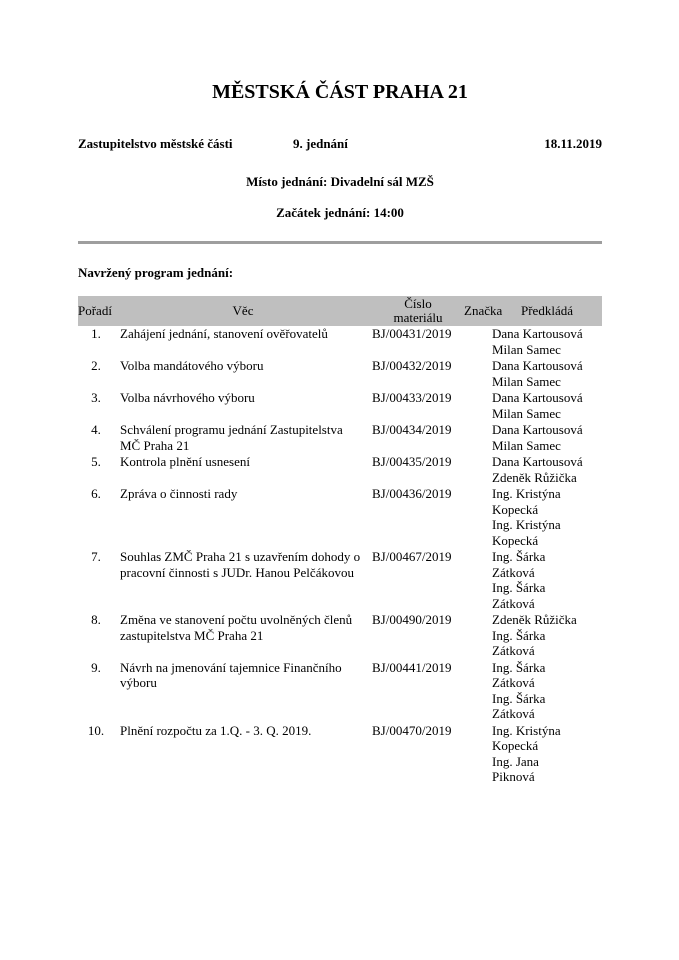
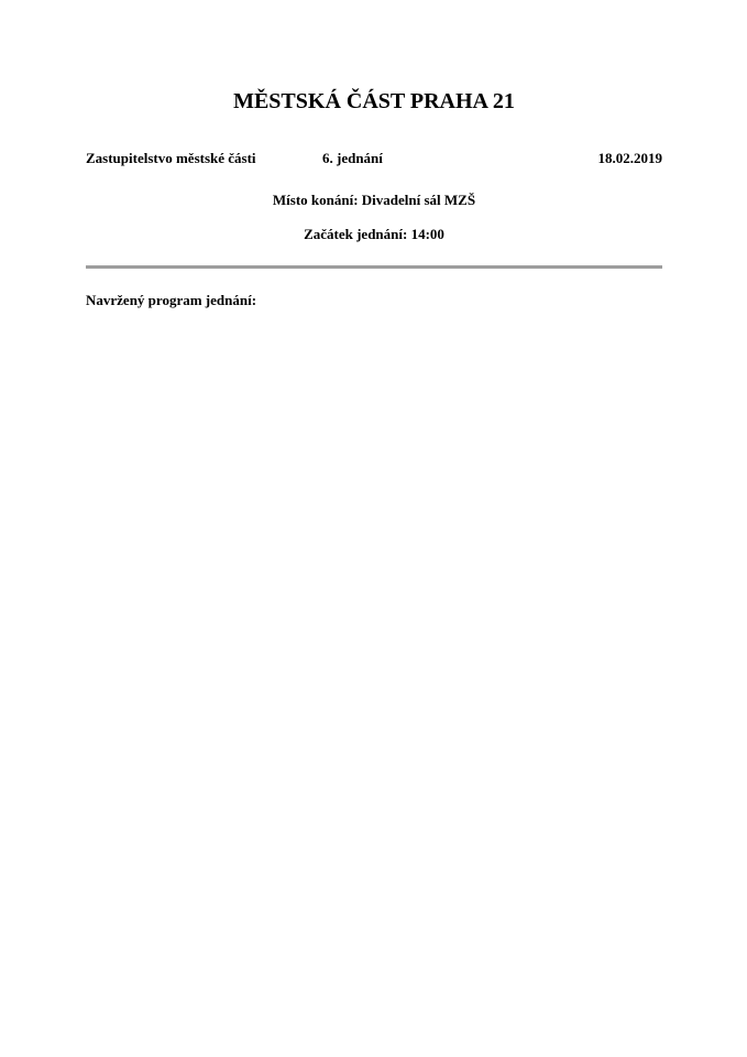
  MĚSTSKÁ ČÁST PRAHA 21
  Zastupitelstvo městské části
- 9. jednání
+ 6. jednání
- 18.11.2019
+ 18.02.2019
- Místo jednání: Divadelní sál MZŠ
+ Místo konání: Divadelní sál MZŠ
  Začátek jednání: 14:00
  Navržený program jednání:
- Pořadí	Věc	Číslo materiálu	Značka	Předkládá
- 1.	Zahájení jednání, stanovení ověřovatelů	BJ/00431/2019		Dana Kartousová Milan Samec
- 2.	Volba mandátového výboru	BJ/00432/2019		Dana Kartousová Milan Samec
- 3.	Volba návrhového výboru	BJ/00433/2019		Dana Kartousová Milan Samec
- 4.	Schválení programu jednání Zastupitelstva MČ Praha 21	BJ/00434/2019		Dana Kartousová Milan Samec
- 5.	Kontrola plnění usnesení	BJ/00435/2019		Dana Kartousová Zdeněk Růžička
- 6.	Zpráva o činnosti rady	BJ/00436/2019		Ing. Kristýna Kopecká Ing. Kristýna Kopecká
- 7.	Souhlas ZMČ Praha 21 s uzavřením dohody o pracovní činnosti s JUDr. Hanou Pelčákovou	BJ/00467/2019		Ing. Šárka Zátková Ing. Šárka Zátková
- 8.	Změna ve stanovení počtu uvolněných členů zastupitelstva MČ Praha 21	BJ/00490/2019		Zdeněk Růžička Ing. Šárka Zátková
- 9.	Návrh na jmenování tajemnice Finančního výboru	BJ/00441/2019		Ing. Šárka Zátková Ing. Šárka Zátková
- 10.	Plnění rozpočtu za 1.Q. - 3. Q. 2019.	BJ/00470/2019		Ing. Kristýna Kopecká Ing. Jana Piknová
